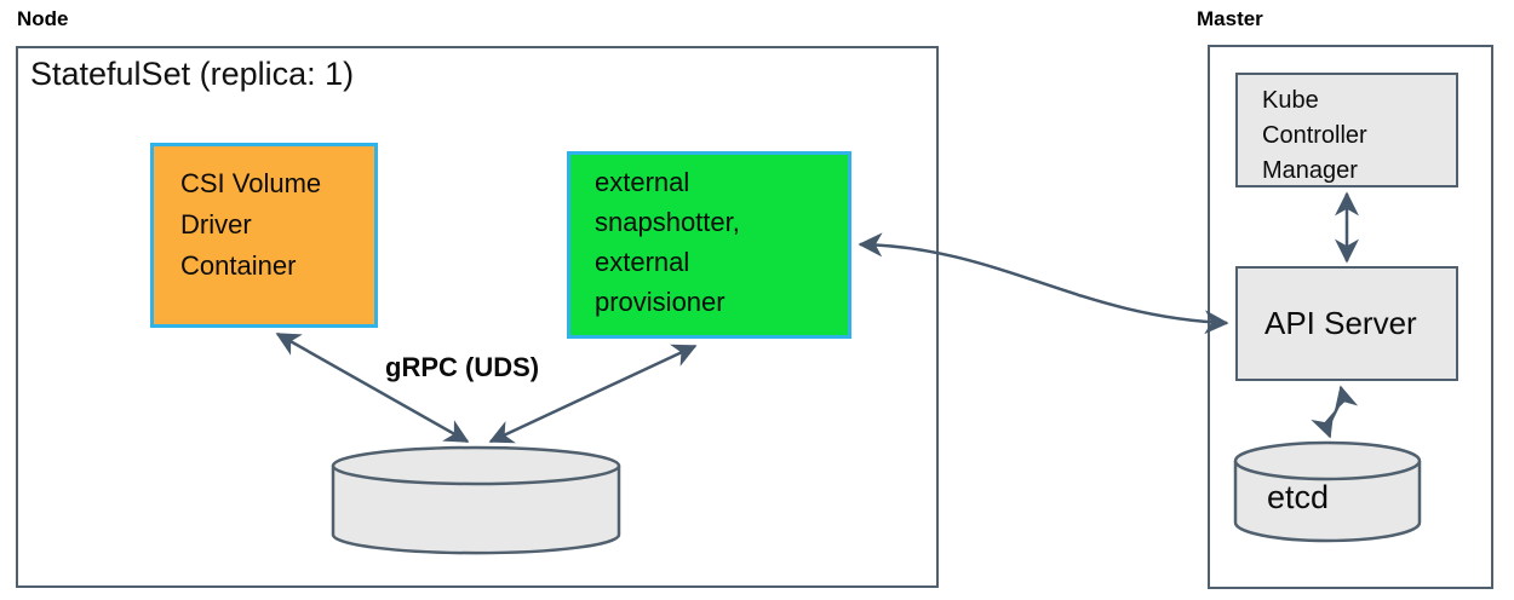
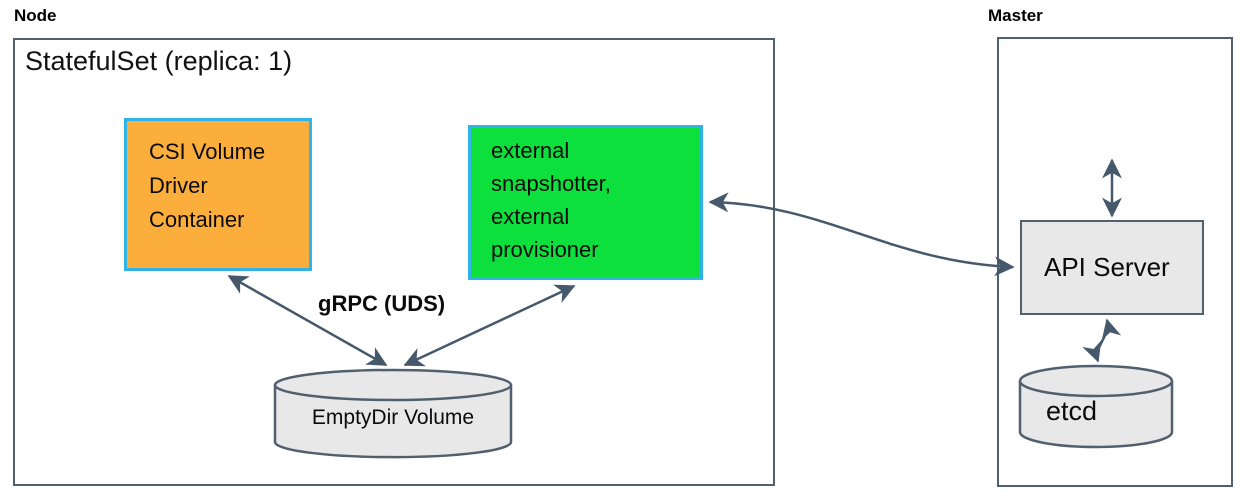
  Node
  Master
  StatefulSet (replica: 1)
  CSI Volume Driver Container
  external snapshotter, external provisioner
- Kube Controller Manager
  API Server
  gRPC (UDS)
+ EmptyDir Volume
  etcd
